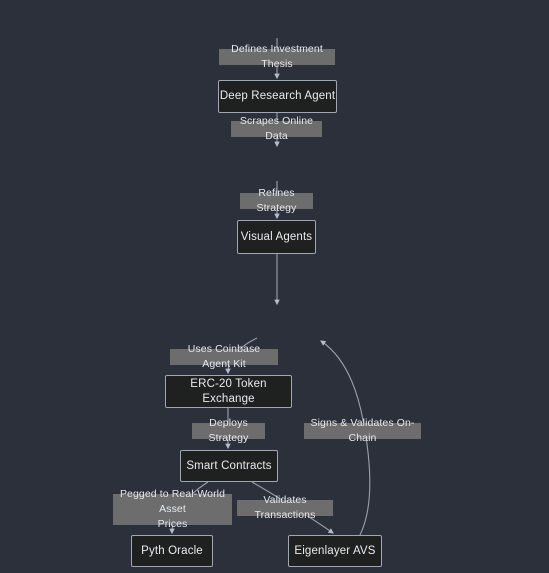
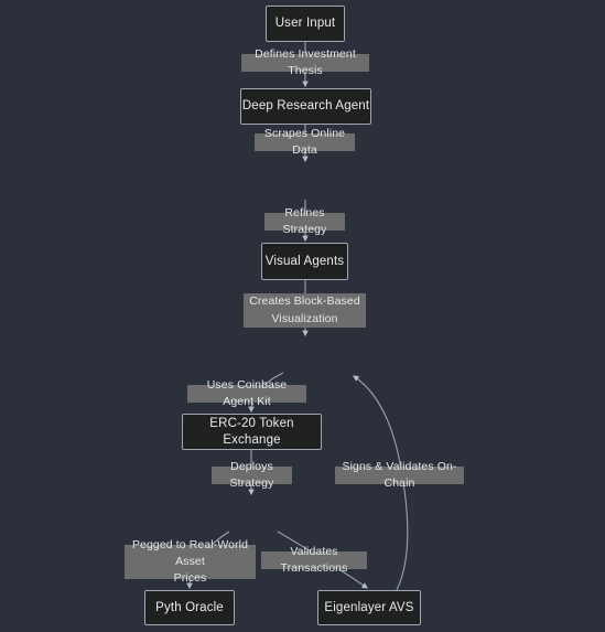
+ User Input
  Deep Research Agent
  Visual Agents
  ERC-20 Token Exchange
- Smart Contracts
  Pyth Oracle
  Eigenlayer AVS
  Defines Investment Thesis
  Scrapes Online Data
  Refines Strategy
+ Creates Block-Based
+ Visualization
  Uses Coinbase Agent Kit
  Deploys Strategy
  Signs & Validates On-Chain
  Pegged to Real-World Asset
  Prices
  Validates Transactions
